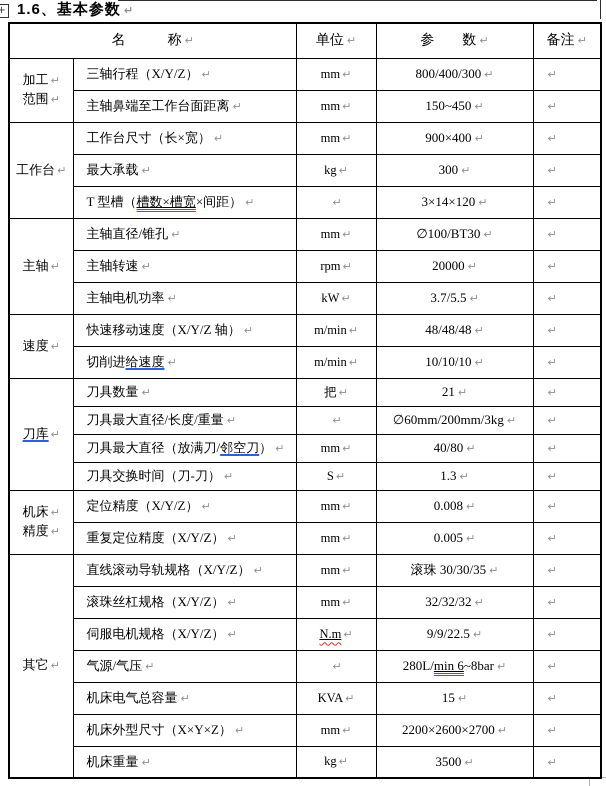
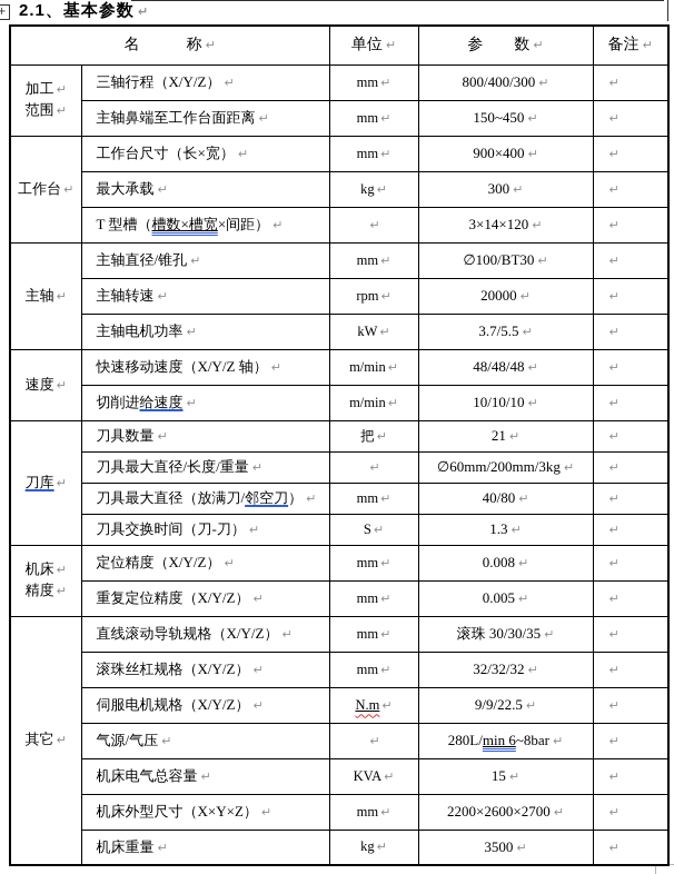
  +
- 1.6、基本参数 ↵
+ 2.1、基本参数 ↵
  名 称 ↵	单位 ↵	参 数 ↵	备注 ↵
  加工 ↵ 范围 ↵	三轴行程（X/Y/Z） ↵	mm ↵	800/400/300 ↵	↵
  主轴鼻端至工作台面距离 ↵	mm ↵	150~450 ↵	↵
  工作台 ↵	工作台尺寸（长×宽） ↵	mm ↵	900×400 ↵	↵
  最大承载 ↵	kg ↵	300 ↵	↵
  T 型槽（槽数×槽宽×间距） ↵	↵	3×14×120 ↵	↵
  主轴 ↵	主轴直径/锥孔 ↵	mm ↵	∅100/BT30 ↵	↵
  主轴转速 ↵	rpm ↵	20000 ↵	↵
  主轴电机功率 ↵	kW ↵	3.7/5.5 ↵	↵
  速度 ↵	快速移动速度（X/Y/Z 轴） ↵	m/min ↵	48/48/48 ↵	↵
  切削进给速度 ↵	m/min ↵	10/10/10 ↵	↵
  刀库 ↵	刀具数量 ↵	把 ↵	21 ↵	↵
  刀具最大直径/长度/重量 ↵	↵	∅60mm/200mm/3kg ↵	↵
  刀具最大直径（放满刀/邻空刀） ↵	mm ↵	40/80 ↵	↵
  刀具交换时间（刀-刀） ↵	S ↵	1.3 ↵	↵
  机床 ↵ 精度 ↵	定位精度（X/Y/Z） ↵	mm ↵	0.008 ↵	↵
  重复定位精度（X/Y/Z） ↵	mm ↵	0.005 ↵	↵
  其它 ↵	直线滚动导轨规格（X/Y/Z） ↵	mm ↵	滚珠 30/30/35 ↵	↵
  滚珠丝杠规格（X/Y/Z） ↵	mm ↵	32/32/32 ↵	↵
  伺服电机规格（X/Y/Z） ↵	N.m ↵	9/9/22.5 ↵	↵
  气源/气压 ↵	↵	280L/min 6~8bar ↵	↵
  机床电气总容量 ↵	KVA ↵	15 ↵	↵
  机床外型尺寸（X×Y×Z） ↵	mm ↵	2200×2600×2700 ↵	↵
  机床重量 ↵	kg ↵	3500 ↵	↵
